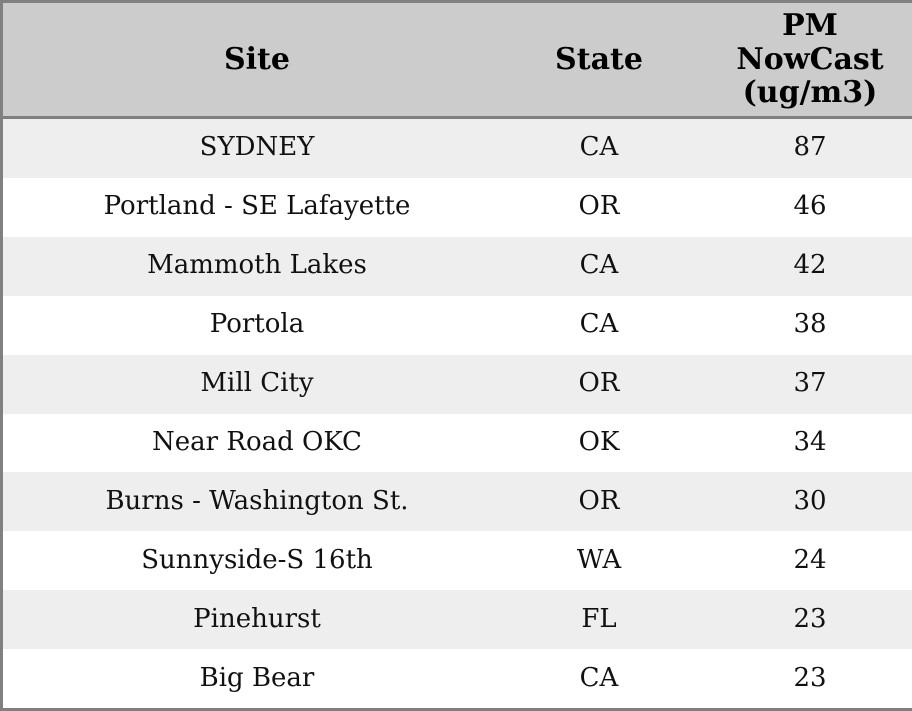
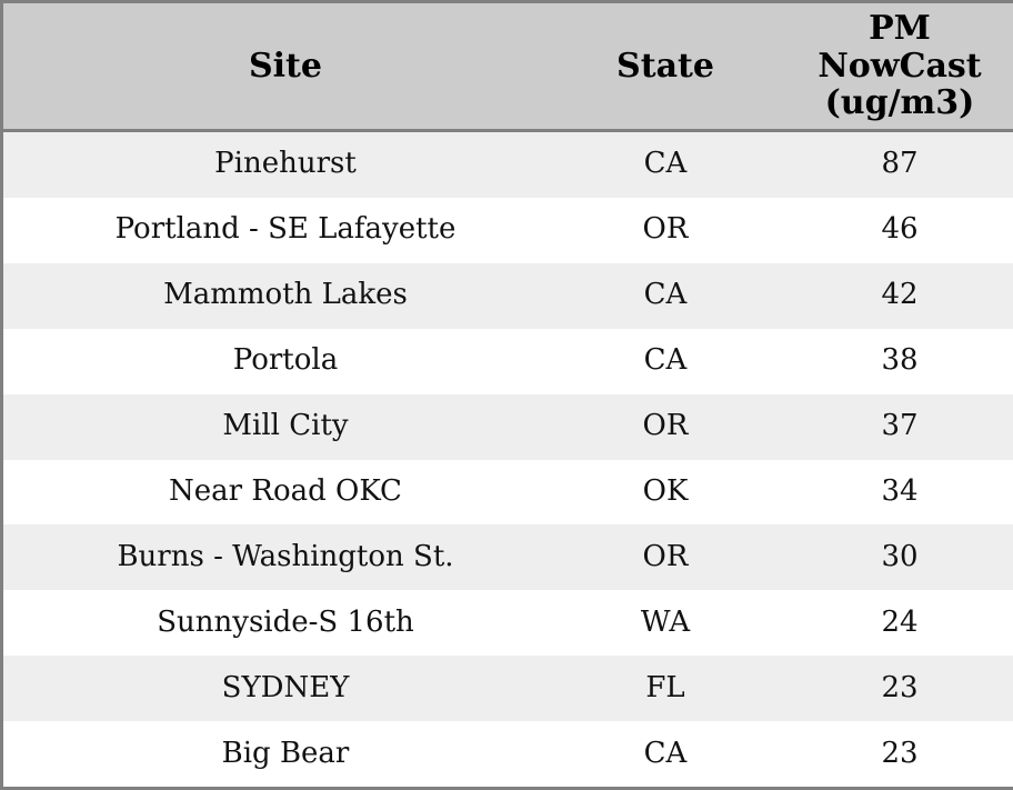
  Site	State	PM NowCast (ug/m3)
- SYDNEY	CA	87
+ Pinehurst	CA	87
  Portland - SE Lafayette	OR	46
  Mammoth Lakes	CA	42
  Portola	CA	38
  Mill City	OR	37
  Near Road OKC	OK	34
  Burns - Washington St.	OR	30
  Sunnyside-S 16th	WA	24
- Pinehurst	FL	23
+ SYDNEY	FL	23
  Big Bear	CA	23
